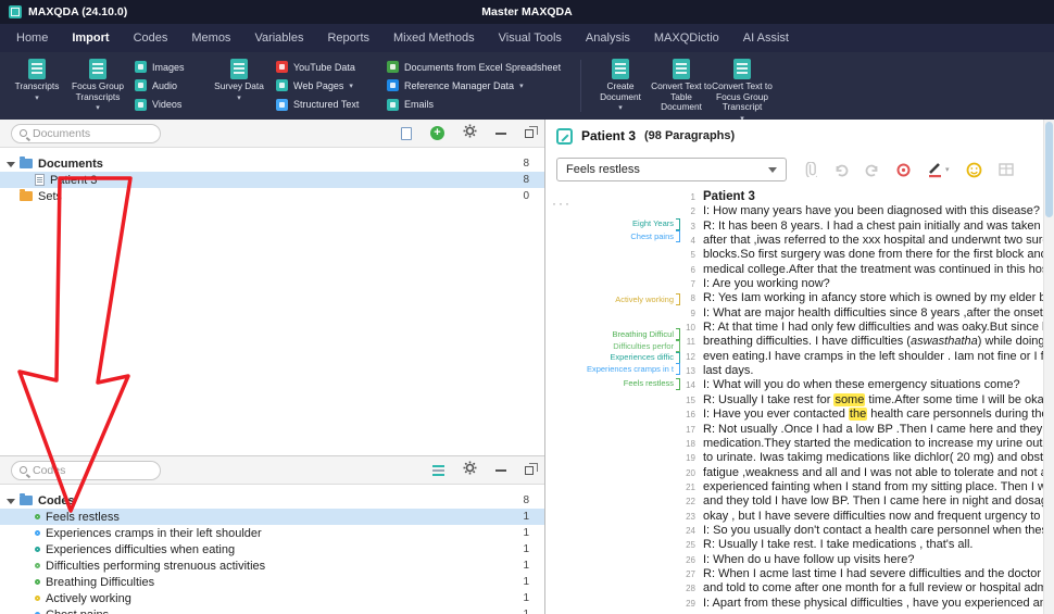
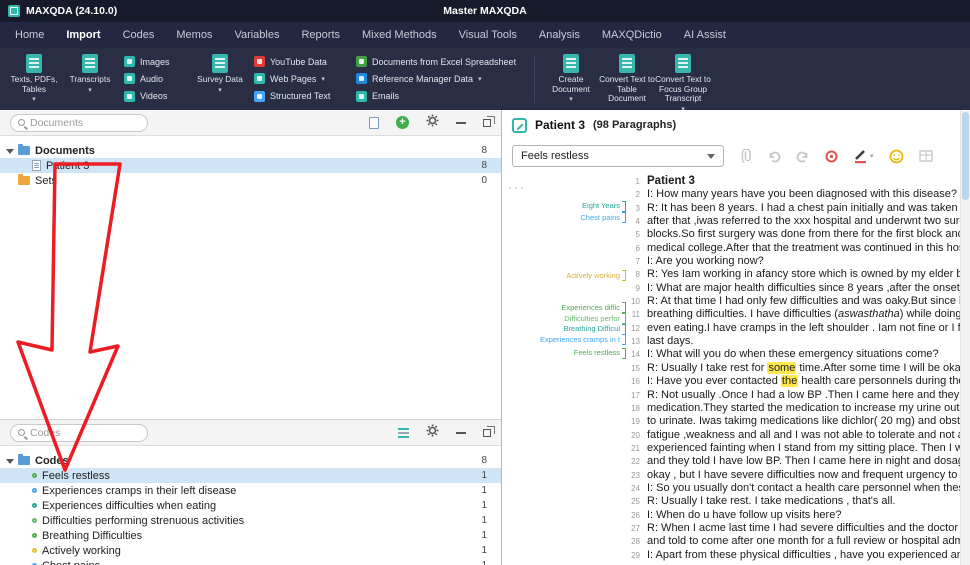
  MAXQDA (24.10.0)
  Master MAXQDA
  Home
  Import
  Codes
  Memos
  Variables
  Reports
  Mixed Methods
  Visual Tools
  Analysis
  MAXQDictio
  AI Assist
+ Texts, PDFs, Tables
  Transcripts
- Focus Group Transcripts
  Images
  Audio
  Videos
  Survey Data
  YouTube Data
  Web Pages
  Structured Text
  Documents from Excel Spreadsheet
  Reference Manager Data
  Emails
  Create Document
  Convert Text to Table Document
  Convert Text to Focus Group Transcript
  Documents
  +
  Documents
  8
  8
  Set
  0
  Cods
  Codes
  8
  Feels restless
  1
- Experiences cramps in their left shoulder
+ Experiences cramps in their left disease
  1
  Experiences difficulties when eating
  1
  Difficulties performing strenuous activities
  1
  Breathing Difficulties
  1
  Actively working
  1
  Patient 3
  (98 Paragraphs)
  Feels restless
  ···
  Eight Years
  Chest pains
  Actively working
- Breathing Difficul
+ Experiences diffic
  Difficulties perfor
- Experiences diffic
+ Breathing Difficul
  Experiences cramps in t
  Feels restless
  1
  Patient 3
  2
  I: How many years have you been diagnosed with this disease?
  3
  R: It has been 8 years. I had a chest pain initially and was taken
  4
  after that ,iwas referred to the xxx hospital and underwnt two sur
  5
  blocks.So first surgery was done from there for the first block an
  6
  medical college.After that the treatment was continued in this ho
  7
  I: Are you working now?
  8
  R: Yes Iam working in afancy store which is owned by my elder
  9
  I: What are major health difficulties since 8 years ,after the onset
  10
  R: At that time I had only few difficulties and was oaky.But since
  11
  breathing difficulties. I have difficulties (aswasthatha) while doing
  12
  even eating.I have cramps in the left shoulder . Iam not fine or I
  13
  last days.
  14
  I: What will you do when these emergency situations come?
  15
  R: Usually I take rest for some time.After some time I will be oka
  16
  I: Have you ever contacted the health care personnels during th
  17
  R: Not usually .Once I had a low BP .Then I came here and they
  18
  medication.They started the medication to increase my urine out
  19
  to urinate. Iwas takimg medications like dichlor( 20 mg) and obst
  20
  fatigue ,weakness and all and I was not able to tolerate and not
  21
  experienced fainting when I stand from my sitting place. Then I w
  22
  and they told I have low BP. Then I came here in night and dosa
  23
  okay , but I have severe difficulties now and frequent urgency to
  24
  I: So you usually don't contact a health care personnel when the
  25
  R: Usually I take rest. I take medications , that's all.
  26
  I: When do u have follow up visits here?
  27
  R: When I acme last time I had severe difficulties and the doctor
  28
  and told to come after one month for a full review or hospital ad
  29
  I: Apart from these physical difficulties , have you experienced a
